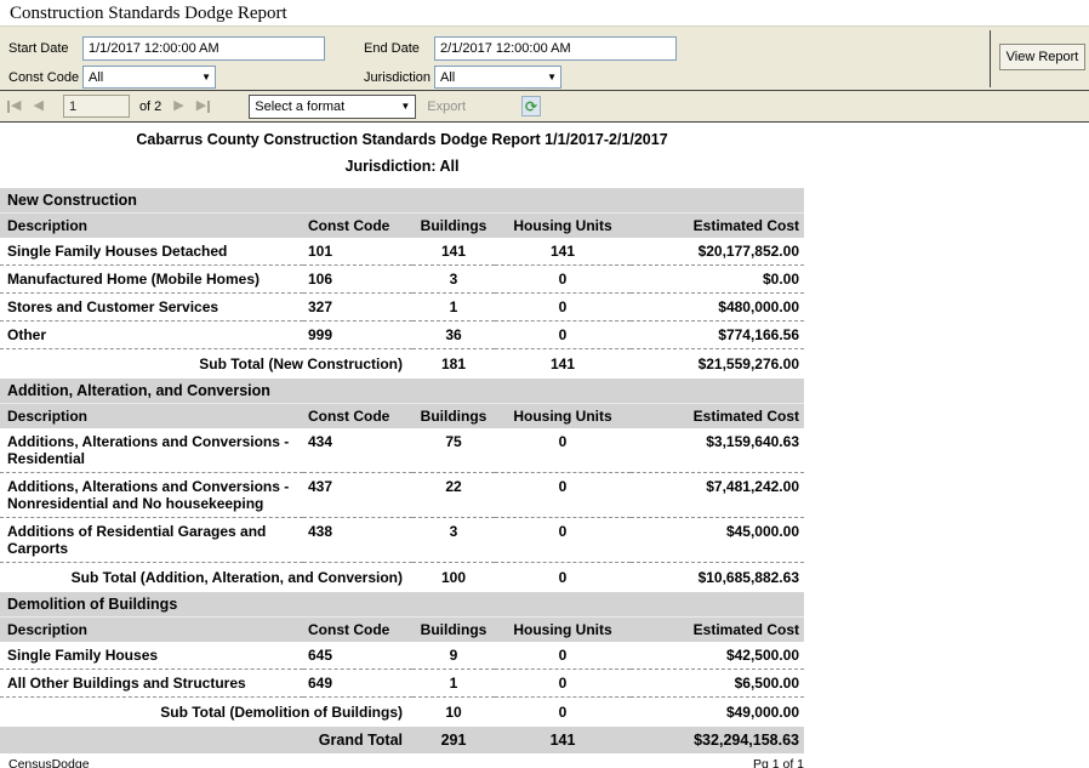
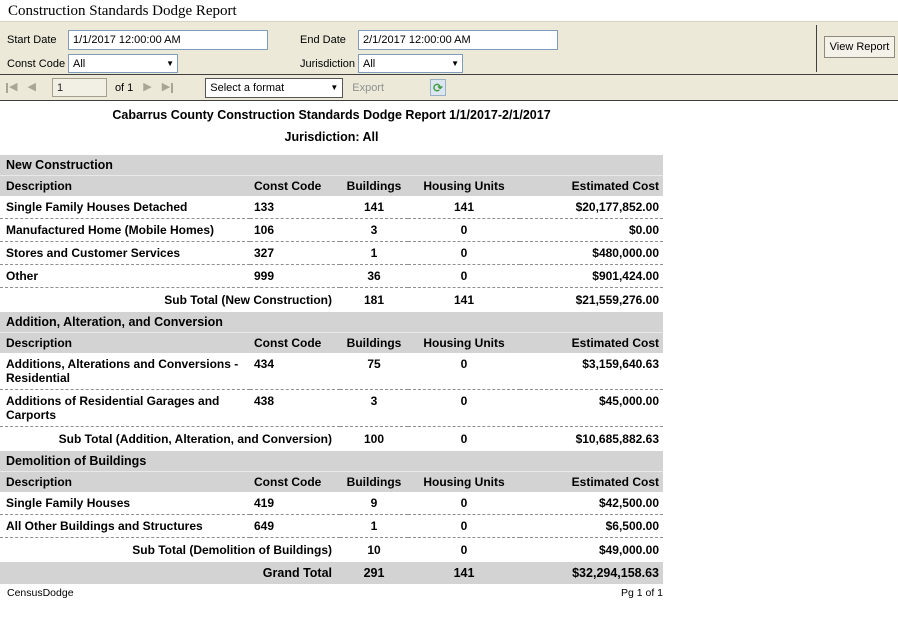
  Construction Standards Dodge Report
  Start Date
  1/1/2017 12:00:00 AM
  End Date
  2/1/2017 12:00:00 AM
  Const Code
  All
  ▼
  Jurisdiction
  All
  ▼
  View Report
  ◀
  ◀
  1
- of 2
+ of 1
  ▶
  ▶
  Select a format
  ▼
  Export
  ⟳
  Cabarrus County Construction Standards Dodge Report 1/1/2017-2/1/2017
  Jurisdiction: All
  New Construction
  Description	Const Code	Buildings	Housing Units	Estimated Cost
- Single Family Houses Detached	101	141	141	$20,177,852.00
+ Single Family Houses Detached	133	141	141	$20,177,852.00
  Manufactured Home (Mobile Homes)	106	3	0	$0.00
  Stores and Customer Services	327	1	0	$480,000.00
- Other	999	36	0	$774,166.56
+ Other	999	36	0	$901,424.00
  Sub Total (New Construction)	181	141	$21,559,276.00
  Addition, Alteration, and Conversion
  Description	Const Code	Buildings	Housing Units	Estimated Cost
  Additions, Alterations and Conversions - Residential	434	75	0	$3,159,640.63
- Additions, Alterations and Conversions - Nonresidential and No housekeeping	437	22	0	$7,481,242.00
  Additions of Residential Garages and Carports	438	3	0	$45,000.00
  Sub Total (Addition, Alteration, and Conversion)	100	0	$10,685,882.63
  Demolition of Buildings
  Description	Const Code	Buildings	Housing Units	Estimated Cost
- Single Family Houses	645	9	0	$42,500.00
+ Single Family Houses	419	9	0	$42,500.00
  All Other Buildings and Structures	649	1	0	$6,500.00
  Sub Total (Demolition of Buildings)	10	0	$49,000.00
  Grand Total	291	141	$32,294,158.63
  CensusDodge
  Pg 1 of 1
